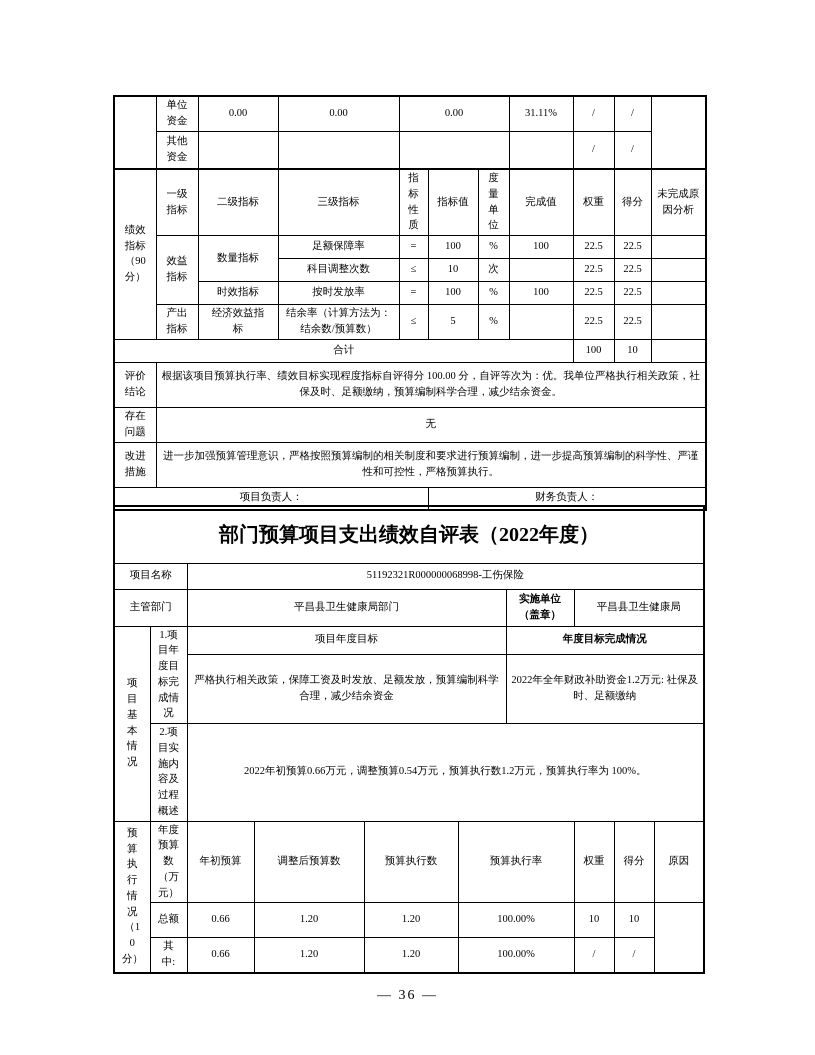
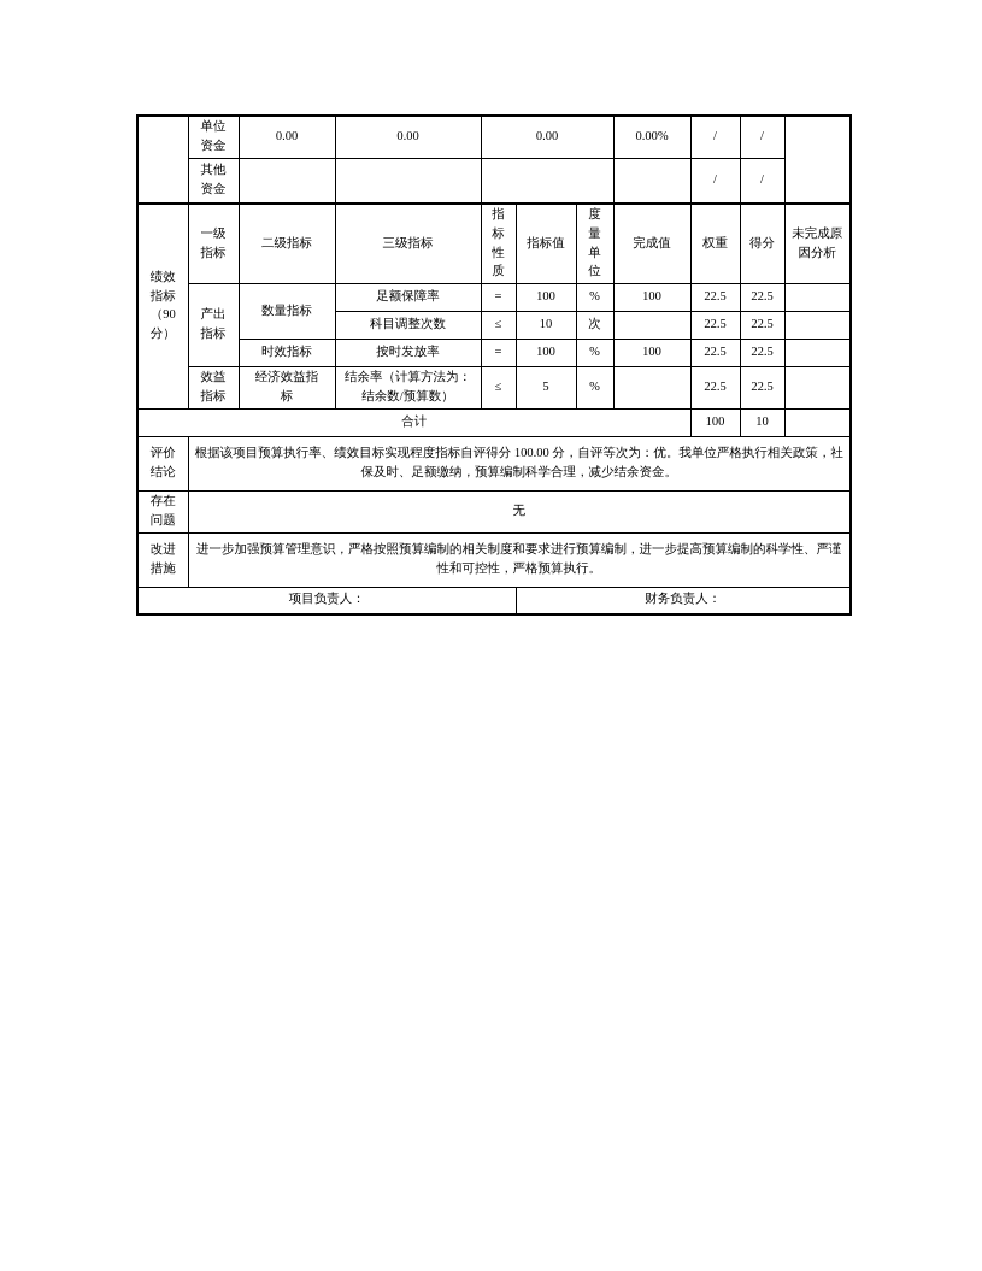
- 	单位资金	0.00	0.00	0.00	31.11%	/	/
+ 	单位资金	0.00	0.00	0.00	0.00%	/	/
  其他资金					/	/
  绩效指标（90分）	一级指标	二级指标	三级指标	指标性质	指标值	度量单位	完成值	权重	得分	未完成原因分析
- 效益指标	数量指标	足额保障率	=	100	%	100	22.5	22.5
+ 产出指标	数量指标	足额保障率	=	100	%	100	22.5	22.5
  科目调整次数	≤	10	次		22.5	22.5
  时效指标	按时发放率	=	100	%	100	22.5	22.5
- 产出指标	经济效益指标	结余率（计算方法为：结余数/预算数）	≤	5	%		22.5	22.5
+ 效益指标	经济效益指标	结余率（计算方法为：结余数/预算数）	≤	5	%		22.5	22.5
  合计	100	10
  评价结论	根据该项目预算执行率、绩效目标实现程度指标自评得分 100.00 分，自评等次为：优。我单位严格执行相关政策，社保及时、足额缴纳，预算编制科学合理，减少结余资金。
  存在问题	无
  改进措施	进一步加强预算管理意识，严格按照预算编制的相关制度和要求进行预算编制，进一步提高预算编制的科学性、严谨性和可控性，严格预算执行。
  项目负责人：	财务负责人：
- 部门预算项目支出绩效自评表（2022年度）
- 项目名称	51192321R000000068998-工伤保险
- 主管部门	平昌县卫生健康局部门	实施单位（盖章）	平昌县卫生健康局
- 项目基本情况	1.项目年度目标完成情况	项目年度目标	年度目标完成情况
- 严格执行相关政策，保障工资及时发放、足额发放，预算编制科学合理，减少结余资金	2022年全年财政补助资金1.2万元: 社保及时、足额缴纳
- 2.项目实施内容及过程概述	2022年初预算0.66万元，调整预算0.54万元，预算执行数1.2万元，预算执行率为 100%。
- 预算执行情况（10分）	年度预算数（万元）	年初预算	调整后预算数	预算执行数	预算执行率	权重	得分	原因
- 总额	0.66	1.20	1.20	100.00%	10	10
- 其中:	0.66	1.20	1.20	100.00%	/	/
- — 36 —
